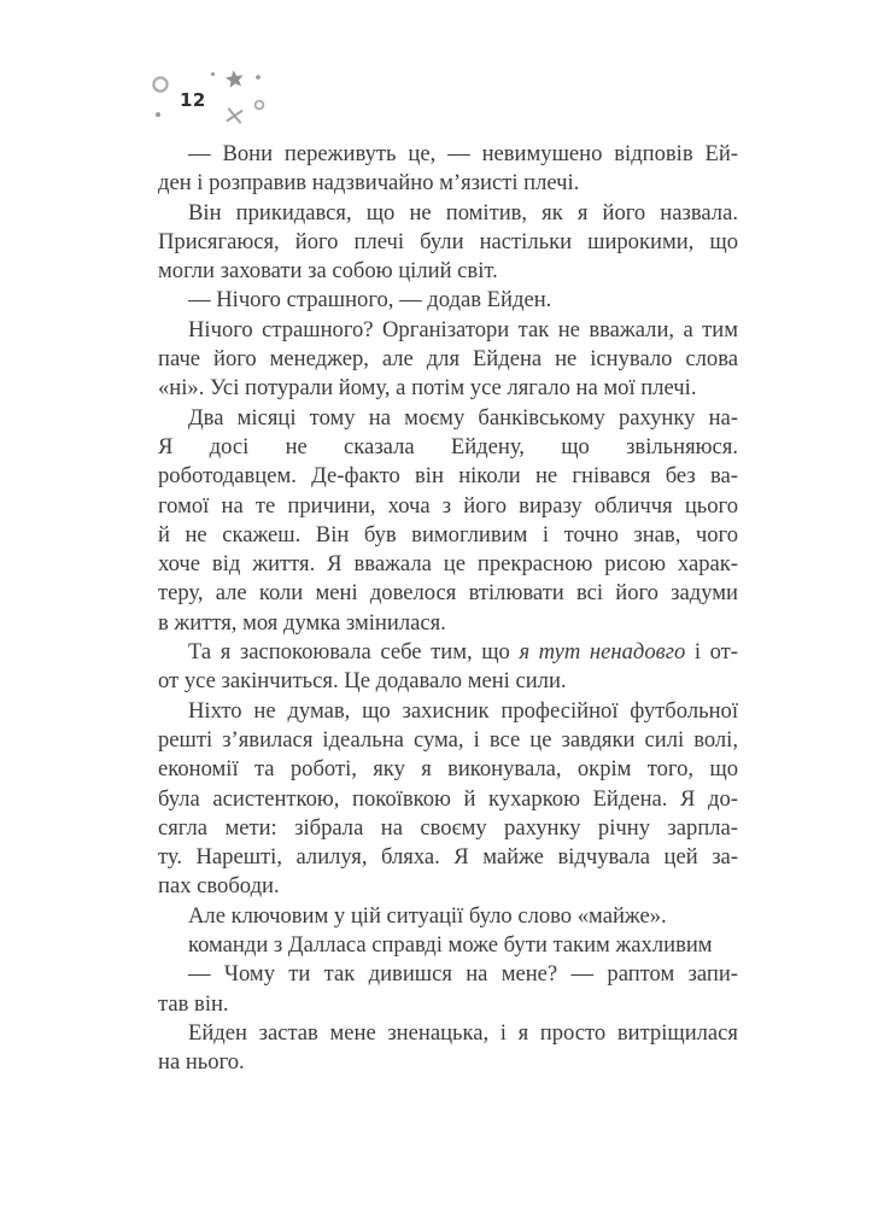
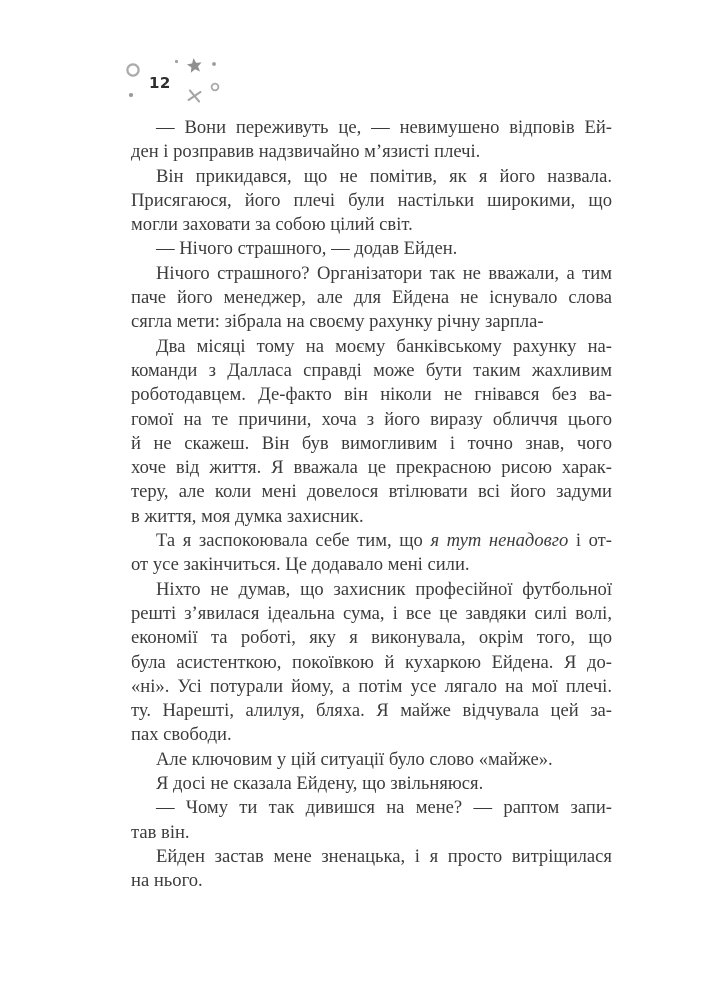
  12
  — Вони переживуть це, — невимушено відповів Ей-
  ден і розправив надзвичайно м’язисті плечі.
  Він прикидався, що не помітив, як я його назвала.
  Присягаюся, його плечі були настільки широкими, що
  могли заховати за собою цілий світ.
  — Нічого страшного, — додав Ейден.
  Нічого страшного? Організатори так не вважали, а тим
  паче його менеджер, але для Ейдена не існувало слова
- «ні». Усі потурали йому, а потім усе лягало на мої плечі.
+ сягла мети: зібрала на своєму рахунку річну зарпла-
  Два місяці тому на моєму банківському рахунку на-
- Я досі не сказала Ейдену, що звільняюся.
+ команди з Далласа справді може бути таким жахливим
  роботодавцем. Де-факто він ніколи не гнівався без ва-
  гомої на те причини, хоча з його виразу обличчя цього
  й не скажеш. Він був вимогливим і точно знав, чого
  хоче від життя. Я вважала це прекрасною рисою харак-
  теру, але коли мені довелося втілювати всі його задуми
- в життя, моя думка змінилася.
+ в життя, моя думка захисник.
  Та я заспокоювала себе тим, що я тут ненадовго і от-
  от усе закінчиться. Це додавало мені сили.
  Ніхто не думав, що захисник професійної футбольної
  решті з’явилася ідеальна сума, і все це завдяки силі волі,
  економії та роботі, яку я виконувала, окрім того, що
  була асистенткою, покоївкою й кухаркою Ейдена. Я до-
- сягла мети: зібрала на своєму рахунку річну зарпла-
+ «ні». Усі потурали йому, а потім усе лягало на мої плечі.
  ту. Нарешті, алилуя, бляха. Я майже відчувала цей за-
  пах свободи.
  Але ключовим у цій ситуації було слово «майже».
- команди з Далласа справді може бути таким жахливим
+ Я досі не сказала Ейдену, що звільняюся.
  — Чому ти так дивишся на мене? — раптом запи-
  тав він.
  Ейден застав мене зненацька, і я просто витріщилася
  на нього.
